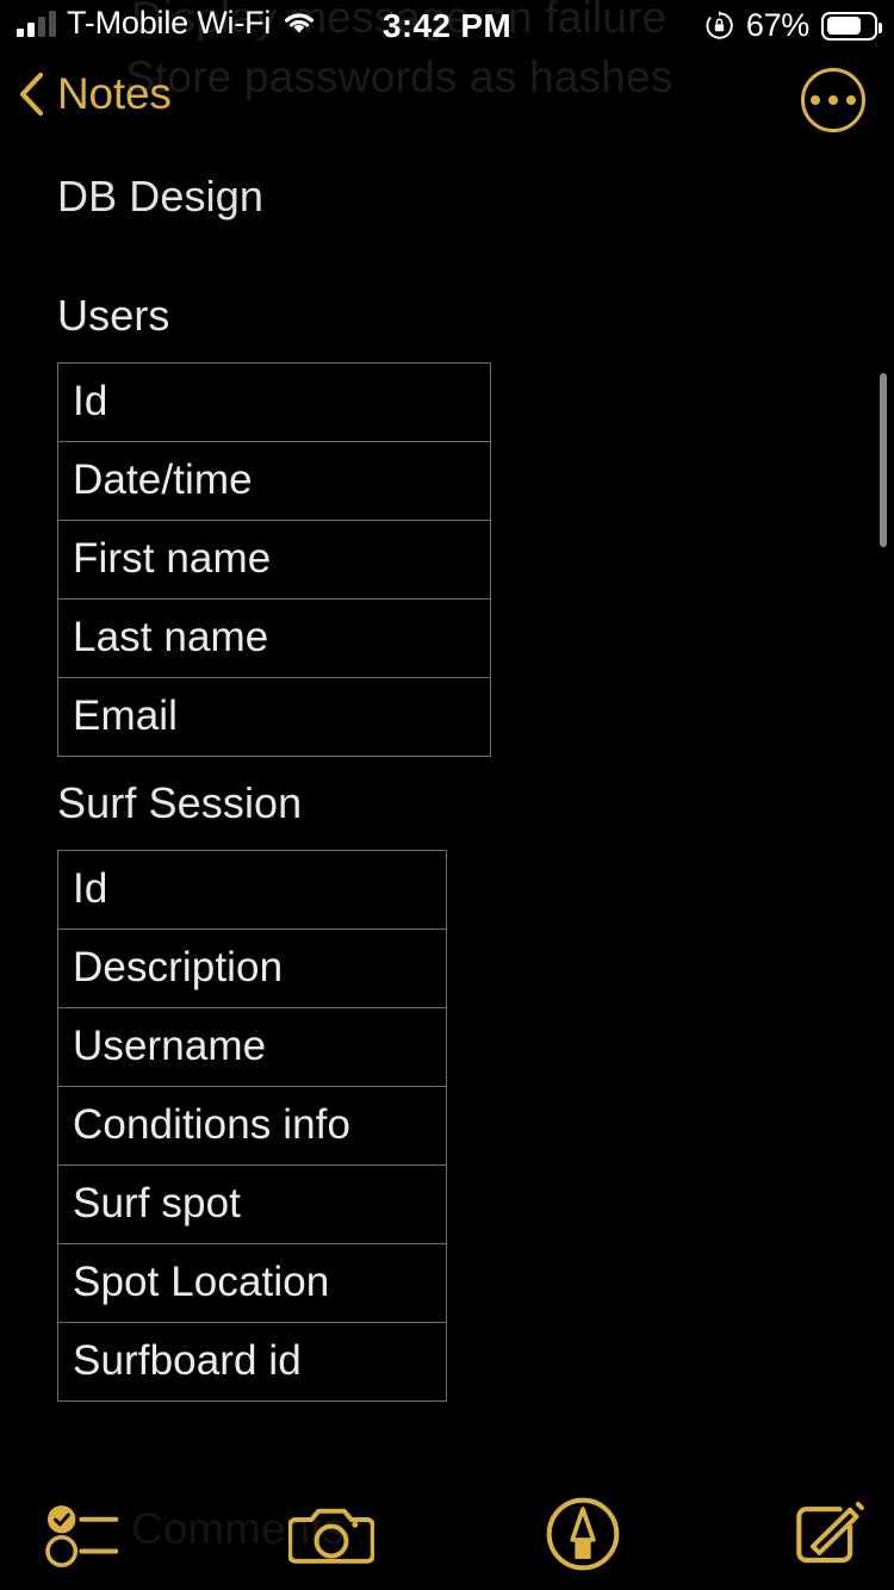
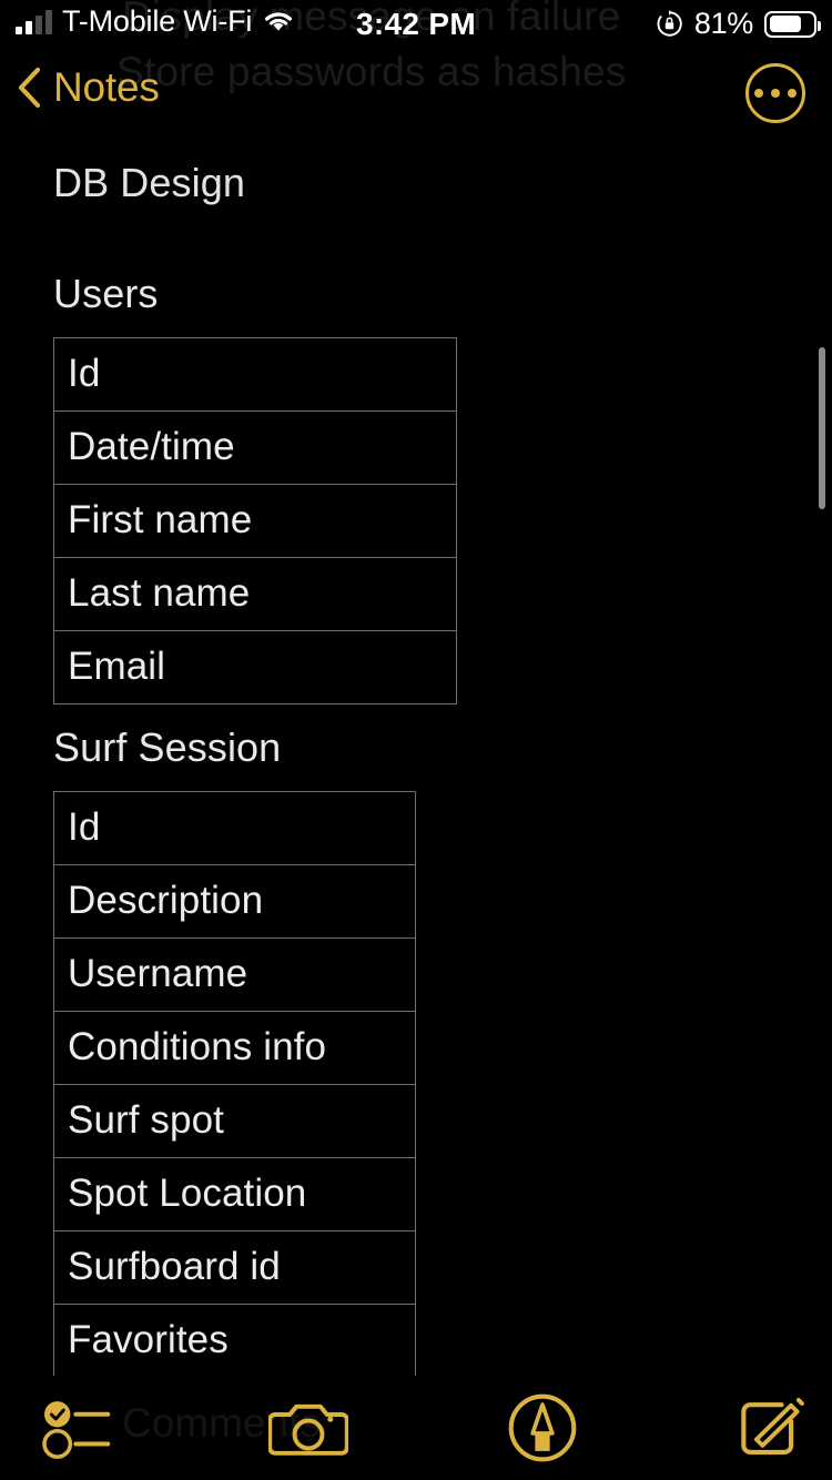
  Displayessage on failure
  Store passwords as hashes
  T-Mobile Wi-Fi
  3:42 PM
- 67%
+ 81%
  Notes
  DB Design
  Users
  Id
  Date/time
  First name
  Last name
  Email
  Surf Session
  Id
  Description
  Username
  Conditions info
  Surf spot
  Spot Location
  Surfboard id
+ Favorites
  Comment
